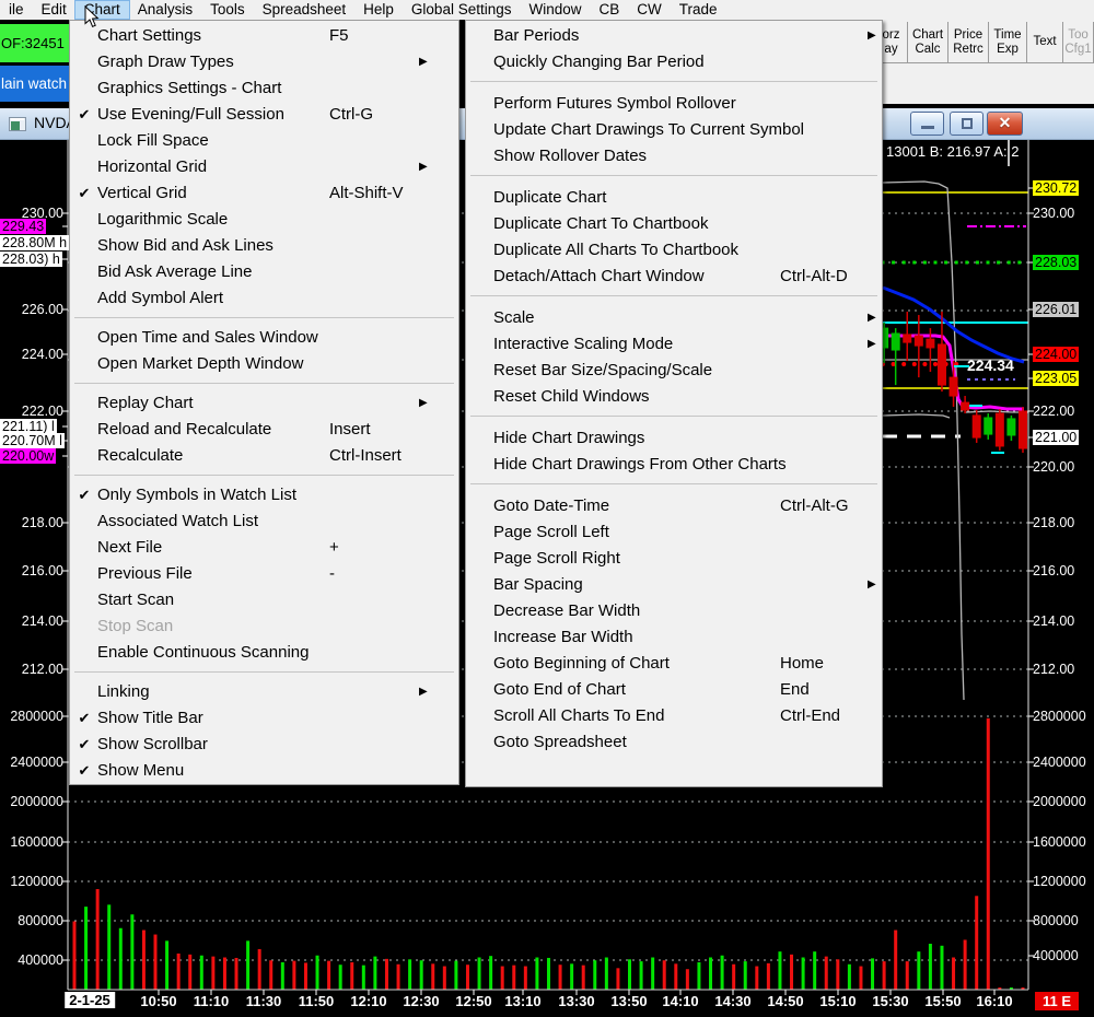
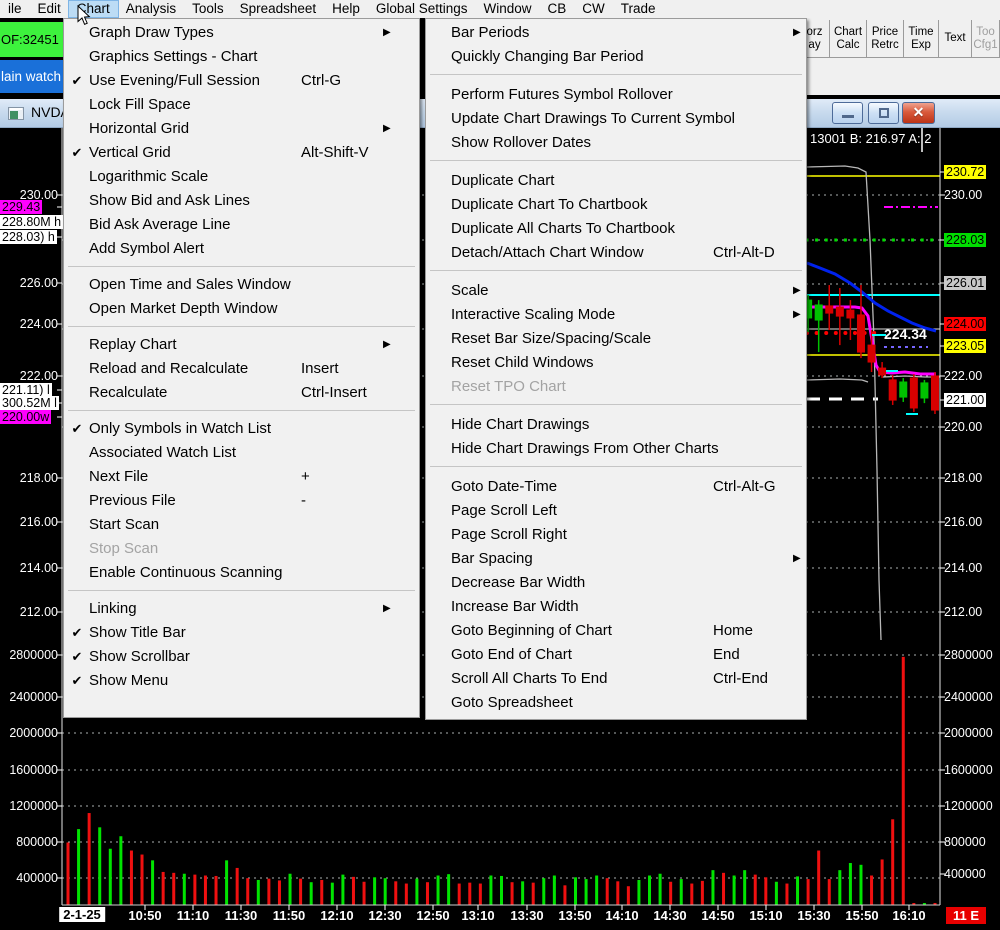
  OF:32451
  lain watch
  NVD
  ✕
  orz
  ay
  Chart
  Calc
  Price
  Retrc
  Time
  Exp
  Text
  Too
  Cfg1
  13001 B: 216.97 A: 2
  224.34
  230.00
  229.43
  228.80M h
  228.03) h
  226.00
  224.00
  222.00
  221.11) l
- 220.70M l
+ 300.52M l
  220.00w
  218.00
  216.00
  214.00
  212.00
  2800000
  2400000
  2000000
  1600000
  1200000
  800000
  400000
  230.72
  230.00
  228.03
  226.01
  224.00
  223.05
  222.00
  221.00
  220.00
  218.00
  216.00
  214.00
  212.00
  2800000
  2400000
  2000000
  1600000
  1200000
  800000
  400000
  2-1-25
  10:50
  11:10
  11:30
  11:50
  12:10
  12:30
  12:50
  13:10
  13:30
  13:50
  14:10
  14:30
  14:50
  15:10
  15:30
  15:50
  16:10
  11 E
- Chart Settings
- F5
  Graph Draw Types
  ▶
  Graphics Settings - Chart
  ✔
  Use Evening/Full Session
  Ctrl-G
  Lock Fill Space
  Horizontal Grid
  ▶
  ✔
  Vertical Grid
  Alt-Shift-V
  Logarithmic Scale
  Show Bid and Ask Lines
  Bid Ask Average Line
  Add Symbol Alert
  Open Time and Sales Window
  Open Market Depth Window
  Replay Chart
  ▶
  Reload and Recalculate
  Insert
  Recalculate
  Ctrl-Insert
  ✔
  Only Symbols in Watch List
  Associated Watch List
  Next File
  +
  Previous File
  -
  Start Scan
  Stop Scan
  Enable Continuous Scanning
  Linking
  ▶
  ✔
  Show Title Bar
  ✔
  Show Scrollbar
  ✔
  Show Menu
  Bar Periods
  ▶
  Quickly Changing Bar Period
  Perform Futures Symbol Rollover
  Update Chart Drawings To Current Symbol
  Show Rollover Dates
  Duplicate Chart
  Duplicate Chart To Chartbook
  Duplicate All Charts To Chartbook
  Detach/Attach Chart Window
  Ctrl-Alt-D
  Scale
  ▶
  Interactive Scaling Mode
  ▶
  Reset Bar Size/Spacing/Scale
  Reset Child Windows
+ Reset TPO Chart
  Hide Chart Drawings
  Hide Chart Drawings From Other Charts
  Goto Date-Time
  Ctrl-Alt-G
  Page Scroll Left
  Page Scroll Right
  Bar Spacing
  ▶
  Decrease Bar Width
  Increase Bar Width
  Goto Beginning of Chart
  Home
  Goto End of Chart
  End
  Scroll All Charts To End
  Ctrl-End
  Goto Spreadsheet
  ile
  Edit
  Chart
  Analysis
  Tools
  Spreadsheet
  Help
  Global Settings
  Window
  CB
  CW
  Trade
